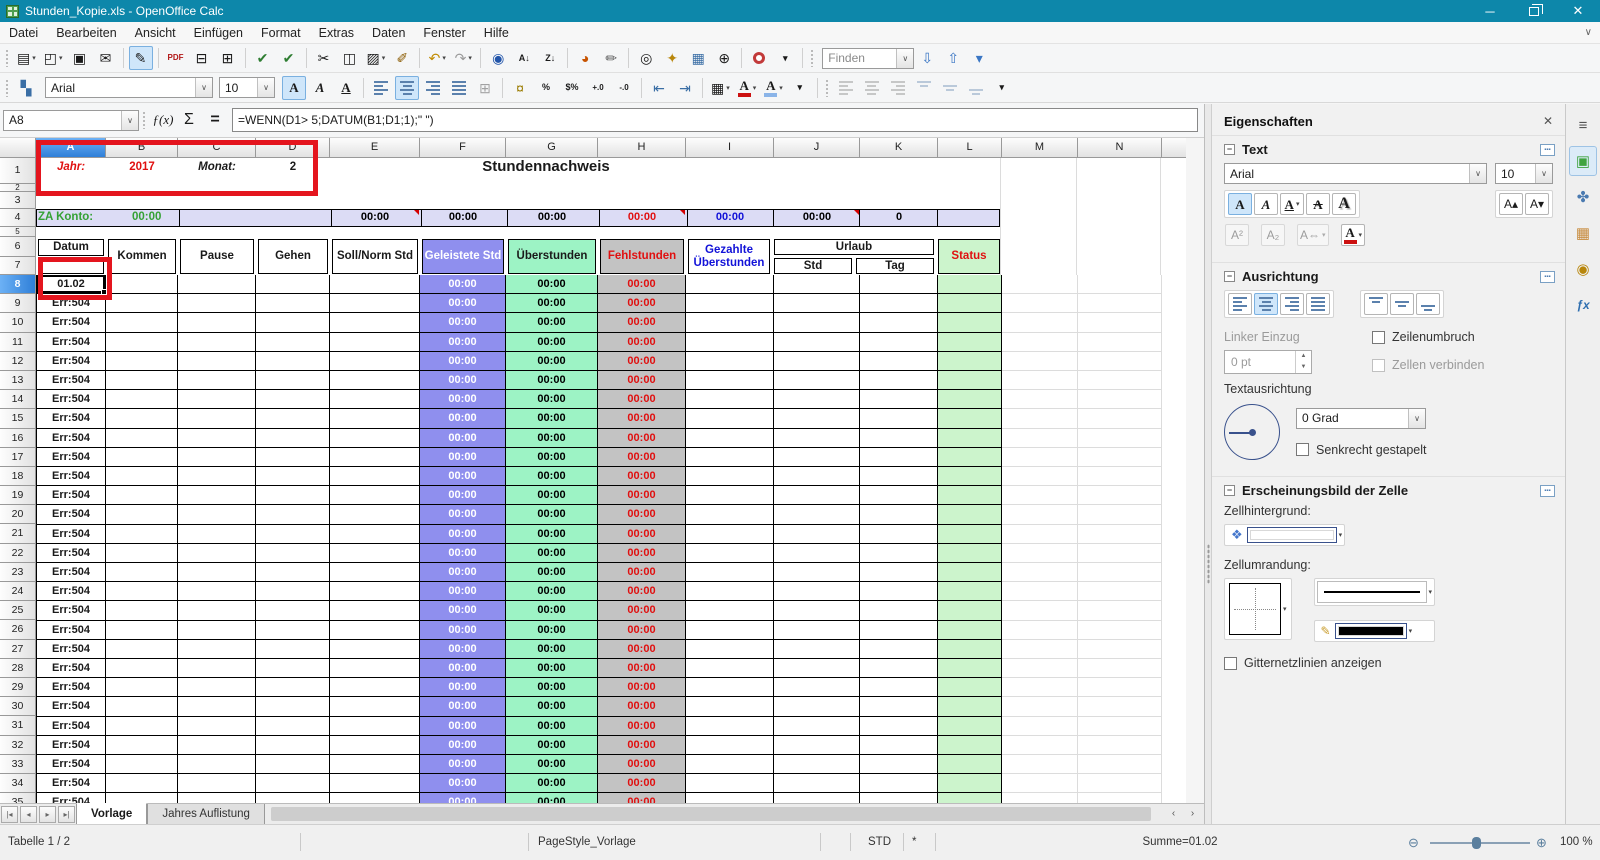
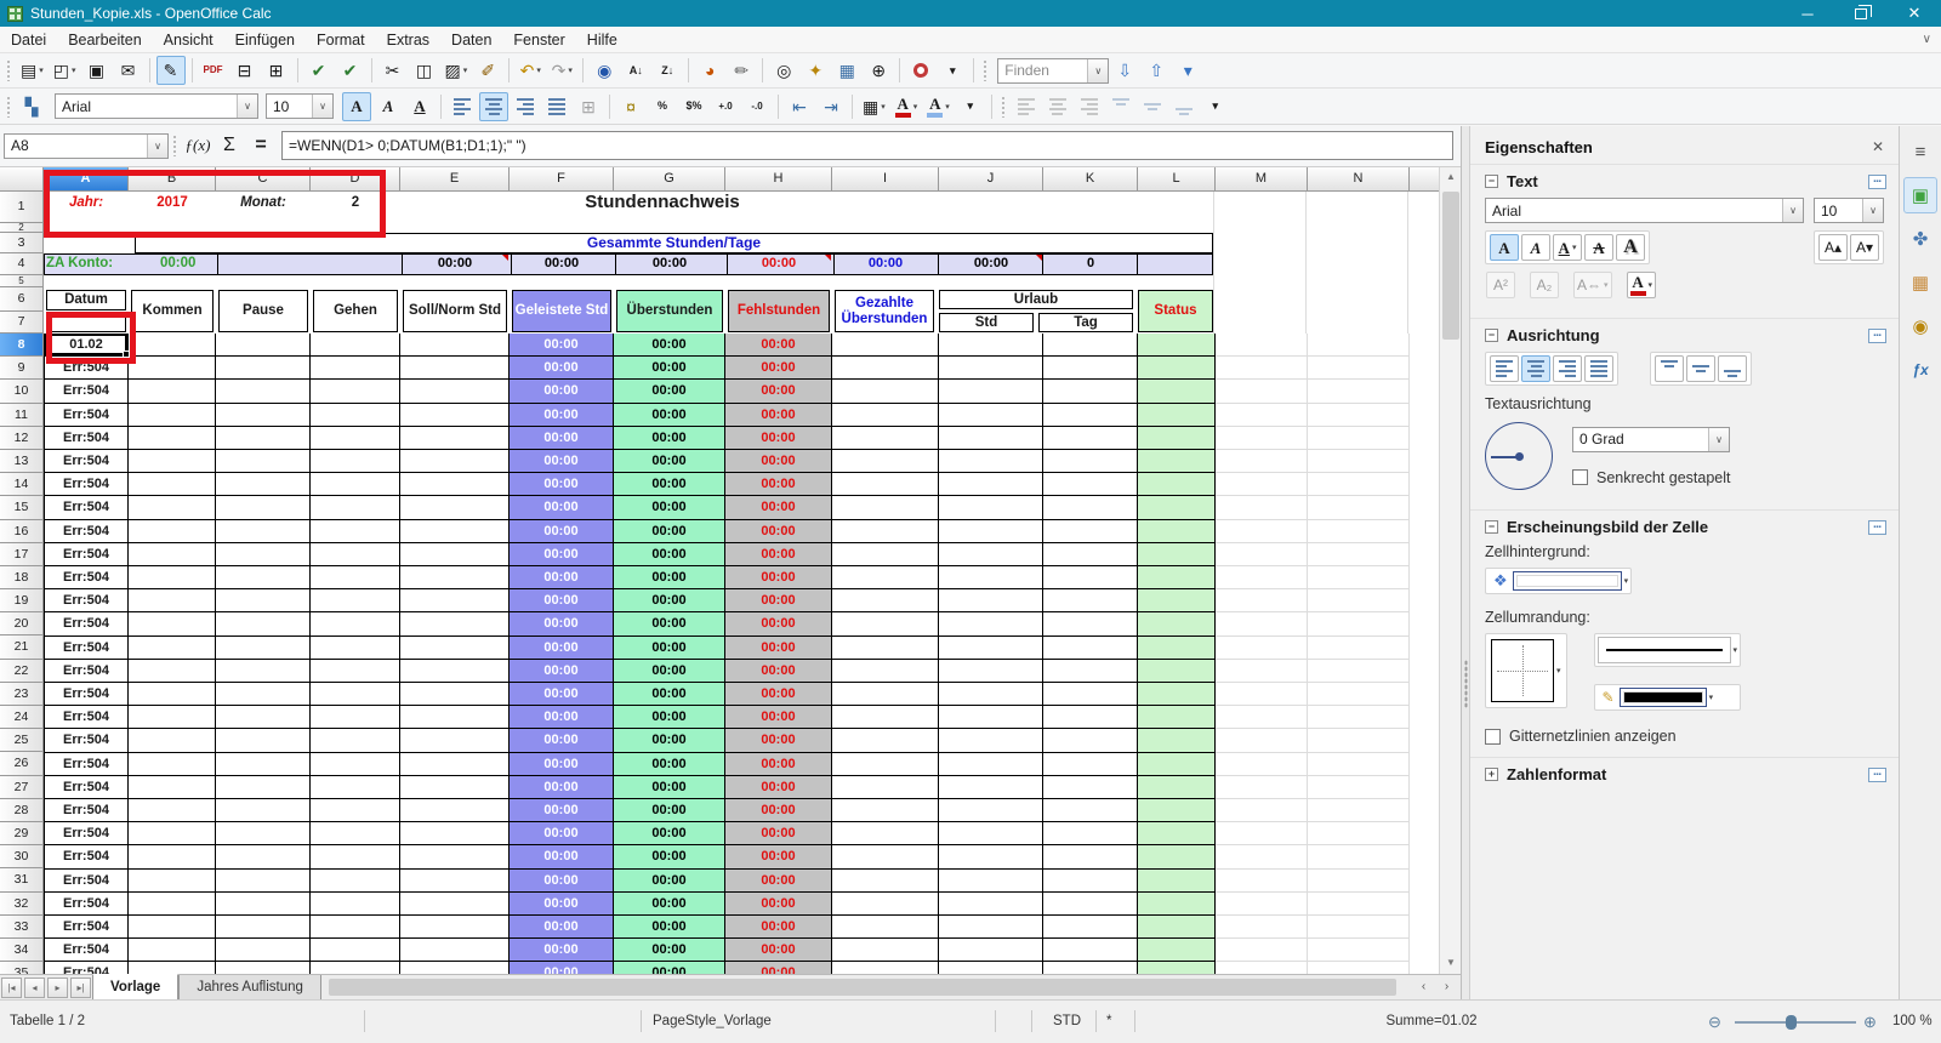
  Stunden_Kopie.xls - OpenOffice Calc
  ─
  ✕
  Datei
  Bearbeiten
  Ansicht
  Einfügen
  Format
  Extras
  Daten
  Fenster
  Hilfe
  ∨
  ▤
  ◰
  ▣
  ✉
  ✎
  PDF
  ⊟
  ⊞
  ✔
  ✔
  ✂
  ◫
  ▨
  ✐
  ↶
  ↷
  ◉
  A↓
  Z↓
  ◕
  ✏
  ◎
  ✦
  ▦
  ⊕
  ▾
  Finden
  ∨
  ⇩
  ⇧
  ▾
  ▚
  Arial
  ∨
  10
  ∨
  A
  A
  A
  ⊞
  ¤
  %
  $%
  +.0
  -.0
  ⇤
  ⇥
  ▦
  A
  A
  ▾
  ▾
  A8
  ∨
  ƒ(x)
  Σ
  =
- =WENN(D1> 5;DATUM(B1;D1;1);" ")
+ =WENN(D1> 0;DATUM(B1;D1;1);" ")
  A
  B
  C
  D
  E
  F
  G
  H
  I
  J
  K
  L
  M
  N
  1
  2
  3
  4
  5
  6
  7
  8
  9
  10
  11
  12
  13
  14
  15
  16
  17
  18
  19
  20
  21
  22
  23
  24
  25
  26
  27
  28
  29
  30
  31
  32
  33
  34
  Jahr:
  2017
  Monat:
  2
  Stundennachweis
+ Gesammte Stunden/Tage
  ZA Konto:
  00:00
  00:00
  00:00
  00:00
  00:00
  00:00
  00:00
  0
  Datum
  Kommen
  Pause
  Gehen
  Soll/Norm Std
  Geleistete Std
  Überstunden
  Fehlstunden
  Gezahlte Überstunden
  Urlaub
  Std
  Tag
  Status
  01.02
  00:00
  00:00
  00:00
  Err:504
  00:00
  00:00
  00:00
  Err:504
  00:00
  00:00
  00:00
  Err:504
  00:00
  00:00
  00:00
  Err:504
  00:00
  00:00
  00:00
  Err:504
  00:00
  00:00
  00:00
  Err:504
  00:00
  00:00
  00:00
  Err:504
  00:00
  00:00
  00:00
  Err:504
  00:00
  00:00
  00:00
  Err:504
  00:00
  00:00
  00:00
  Err:504
  00:00
  00:00
  00:00
  Err:504
  00:00
  00:00
  00:00
  Err:504
  00:00
  00:00
  00:00
  Err:504
  00:00
  00:00
  00:00
  Err:504
  00:00
  00:00
  00:00
  Err:504
  00:00
  00:00
  00:00
  Err:504
  00:00
  00:00
  00:00
  Err:504
  00:00
  00:00
  00:00
  Err:504
  00:00
  00:00
  00:00
  Err:504
  00:00
  00:00
  00:00
  Err:504
  00:00
  00:00
  00:00
  Err:504
  00:00
  00:00
  00:00
  Err:504
  00:00
  00:00
  00:00
  Err:504
  00:00
  00:00
  00:00
  Err:504
  00:00
  00:00
  00:00
  Err:504
  00:00
  00:00
  00:00
  Err:504
  00:00
  00:00
  00:00
+ ▲
+ ▼
  |◂
  ◂
  ▸
  ▸|
  Vorlage
  Jahres Auflistung
  ‹
  ›
  Tabelle 1 / 2
  PageStyle_Vorlage
  STD
  *
  Summe=01.02
  ⊖
  ⊕
  100 %
  Eigenschaften
  ✕
  −
  Text
  Arial
  ∨
  10
  ∨
  A
  A
  A
  A
  A
  A▴
  A▾
  A²
  A₂
  A⇔
  A
  −
  Ausrichtung
- Linker Einzug
- 0 pt
- Zeilenumbruch
- Zellen verbinden
  Textausrichtung
  0 Grad
  ∨
  Senkrecht gestapelt
  −
  Erscheinungsbild der Zelle
  Zellhintergrund:
  ❖
  Zellumrandung:
  ✎
  Gitternetzlinien anzeigen
+ +
+ Zahlenformat
  ≡
  ▣
  ✤
  ▦
  ◉
  ƒx
